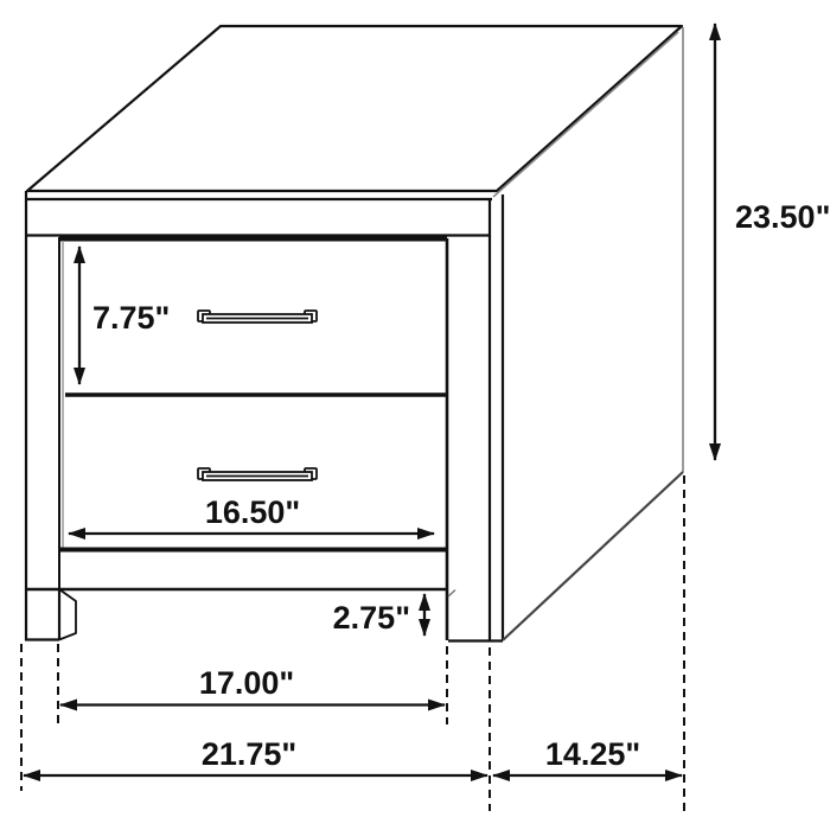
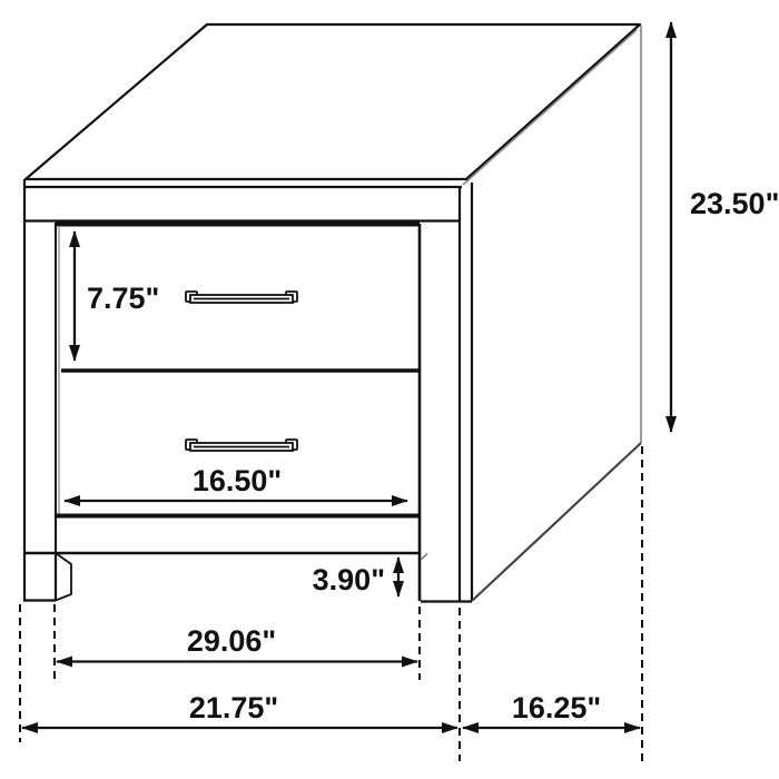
  23.50"
  7.75"
  16.50"
- 2.75"
+ 3.90"
- 17.00"
+ 29.06"
  21.75"
- 14.25"
+ 16.25"
